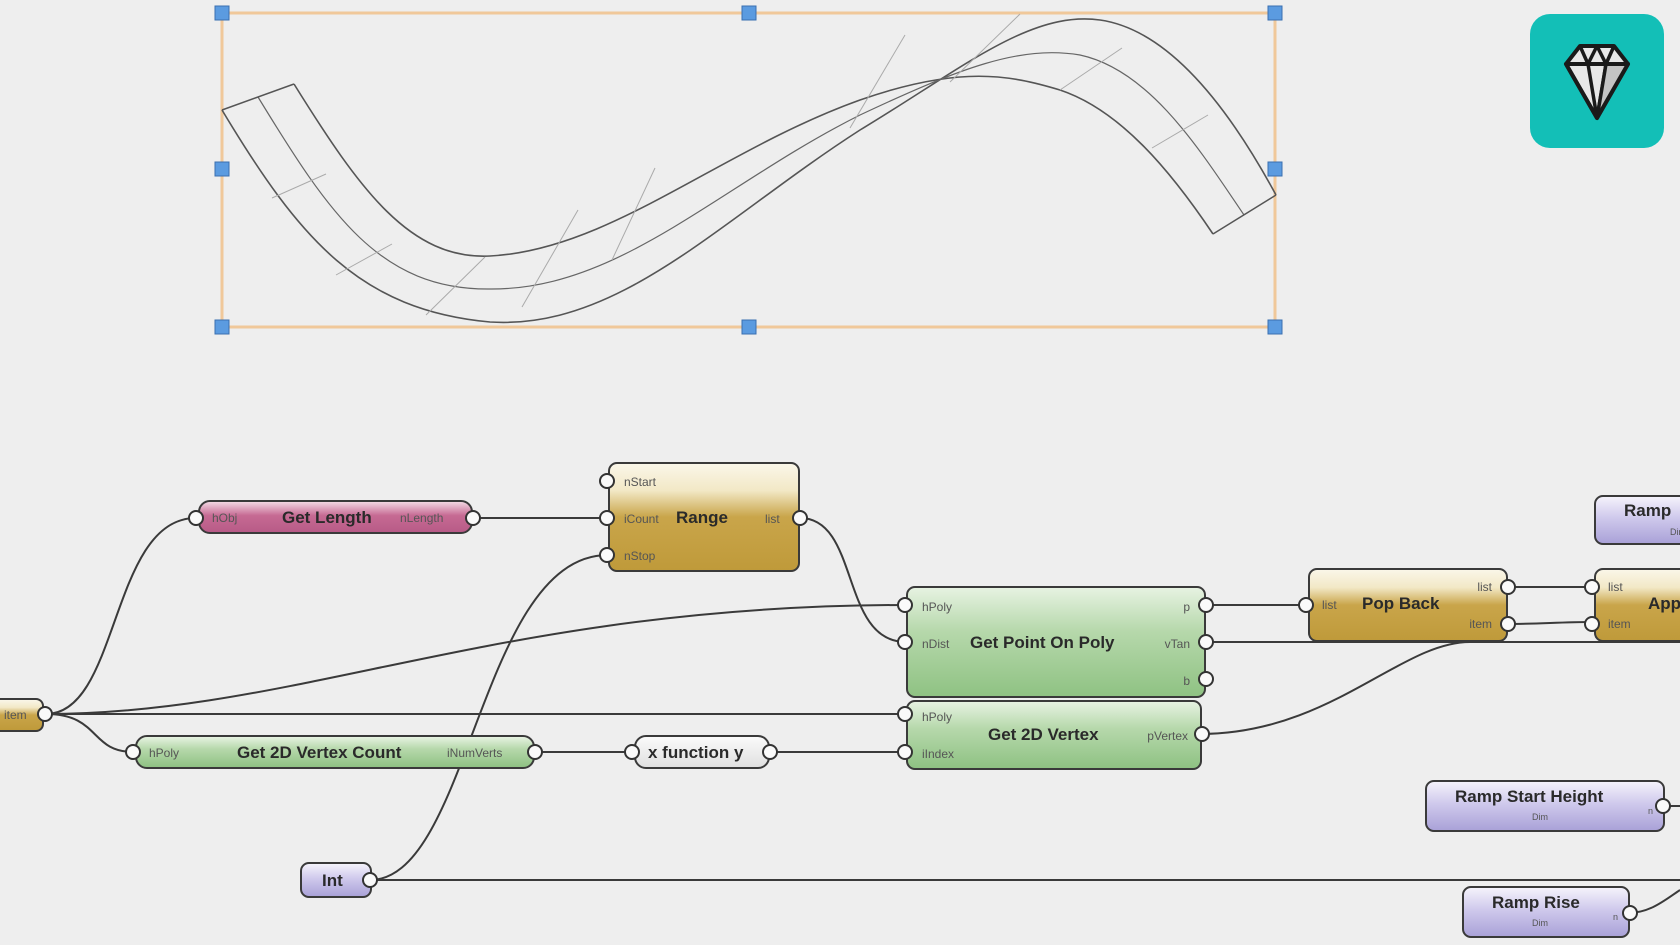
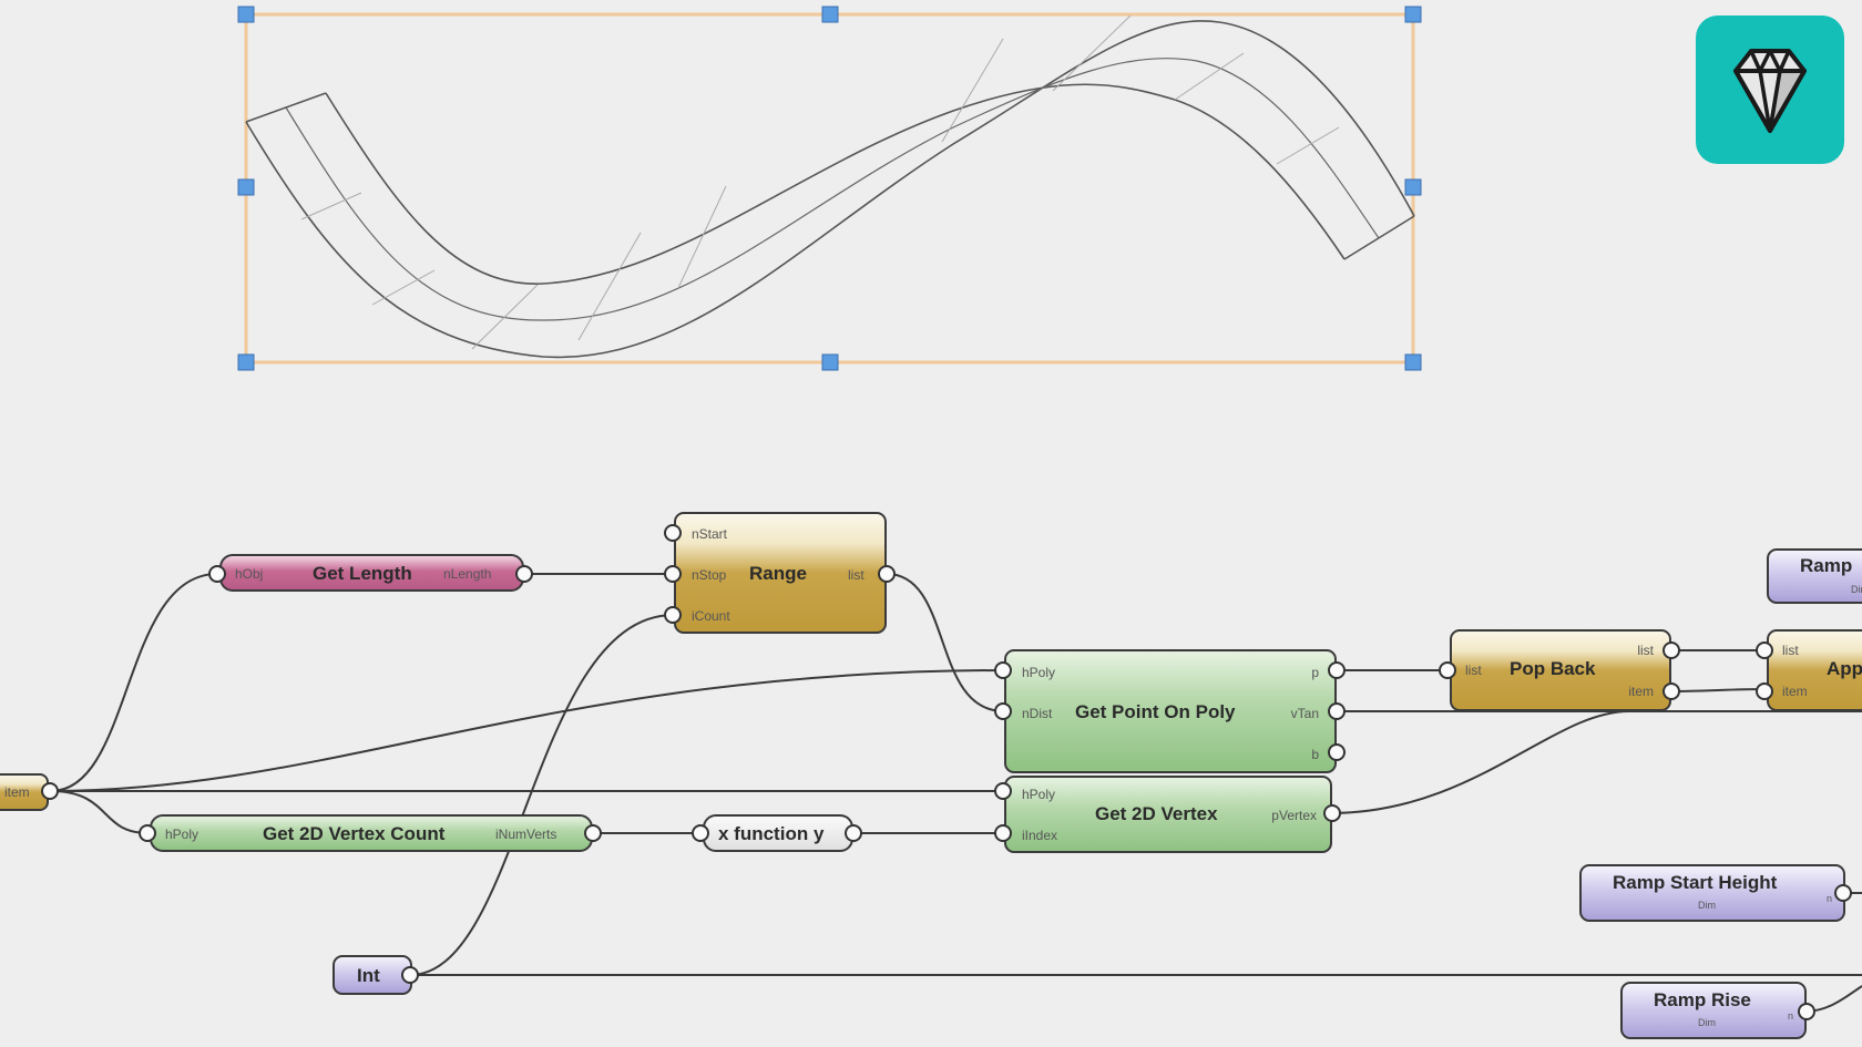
  item
  hObj
  Get Length
  nLength
  nStart
- iCount
+ nStop
  Range
  list
- nStop
+ iCount
  hPoly
  nDist
  Get Point On Poly
  p
  vTan
  b
  hPoly
  Get 2D Vertex
  pVertex
  iIndex
  hPoly
  Get 2D Vertex Count
  iNumVerts
  x function y
  Int
  list
  Pop Back
  list
  item
  list
  App
  item
  Ramp
  Ramp Start Height
  Dim
  n
  Ramp Rise
  Dim
  n
